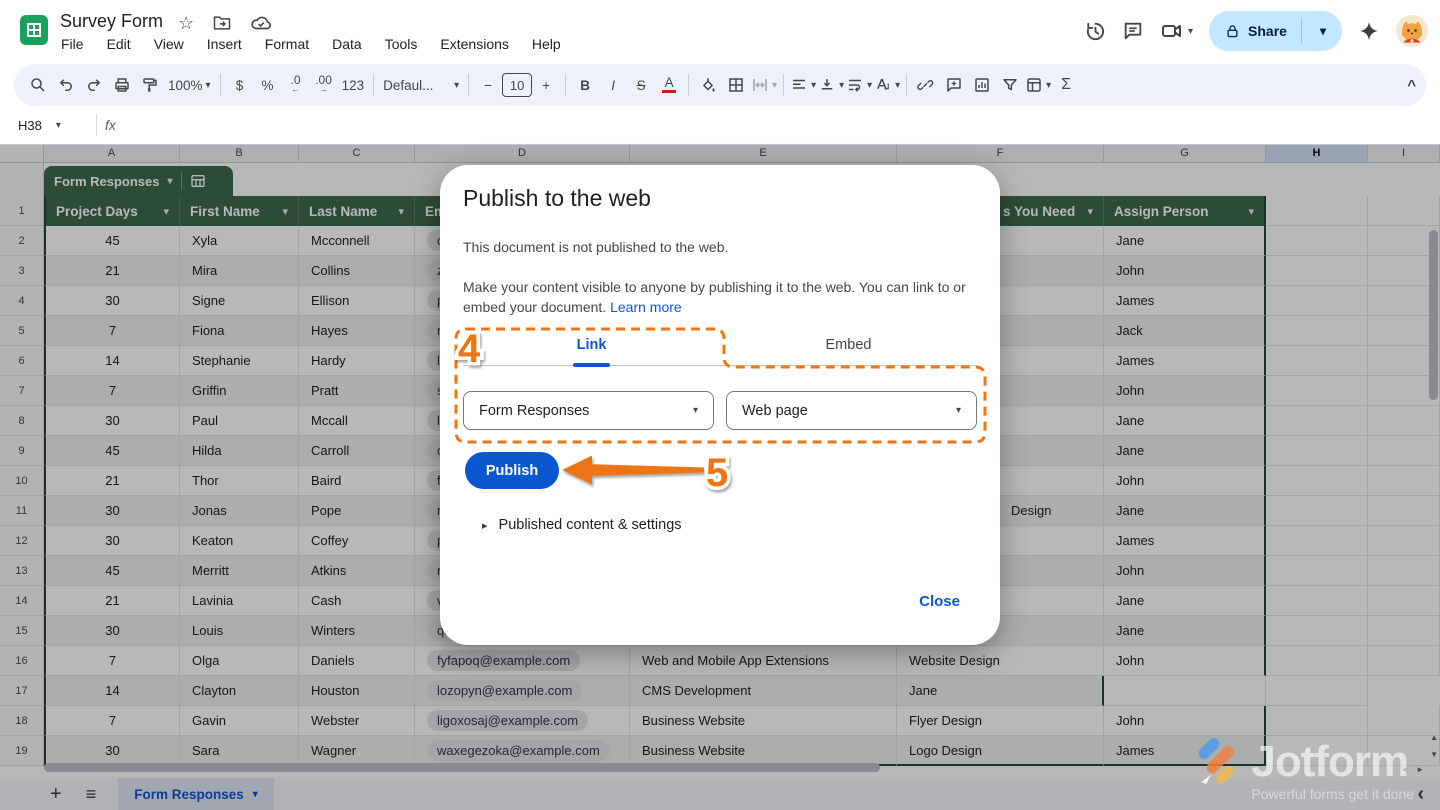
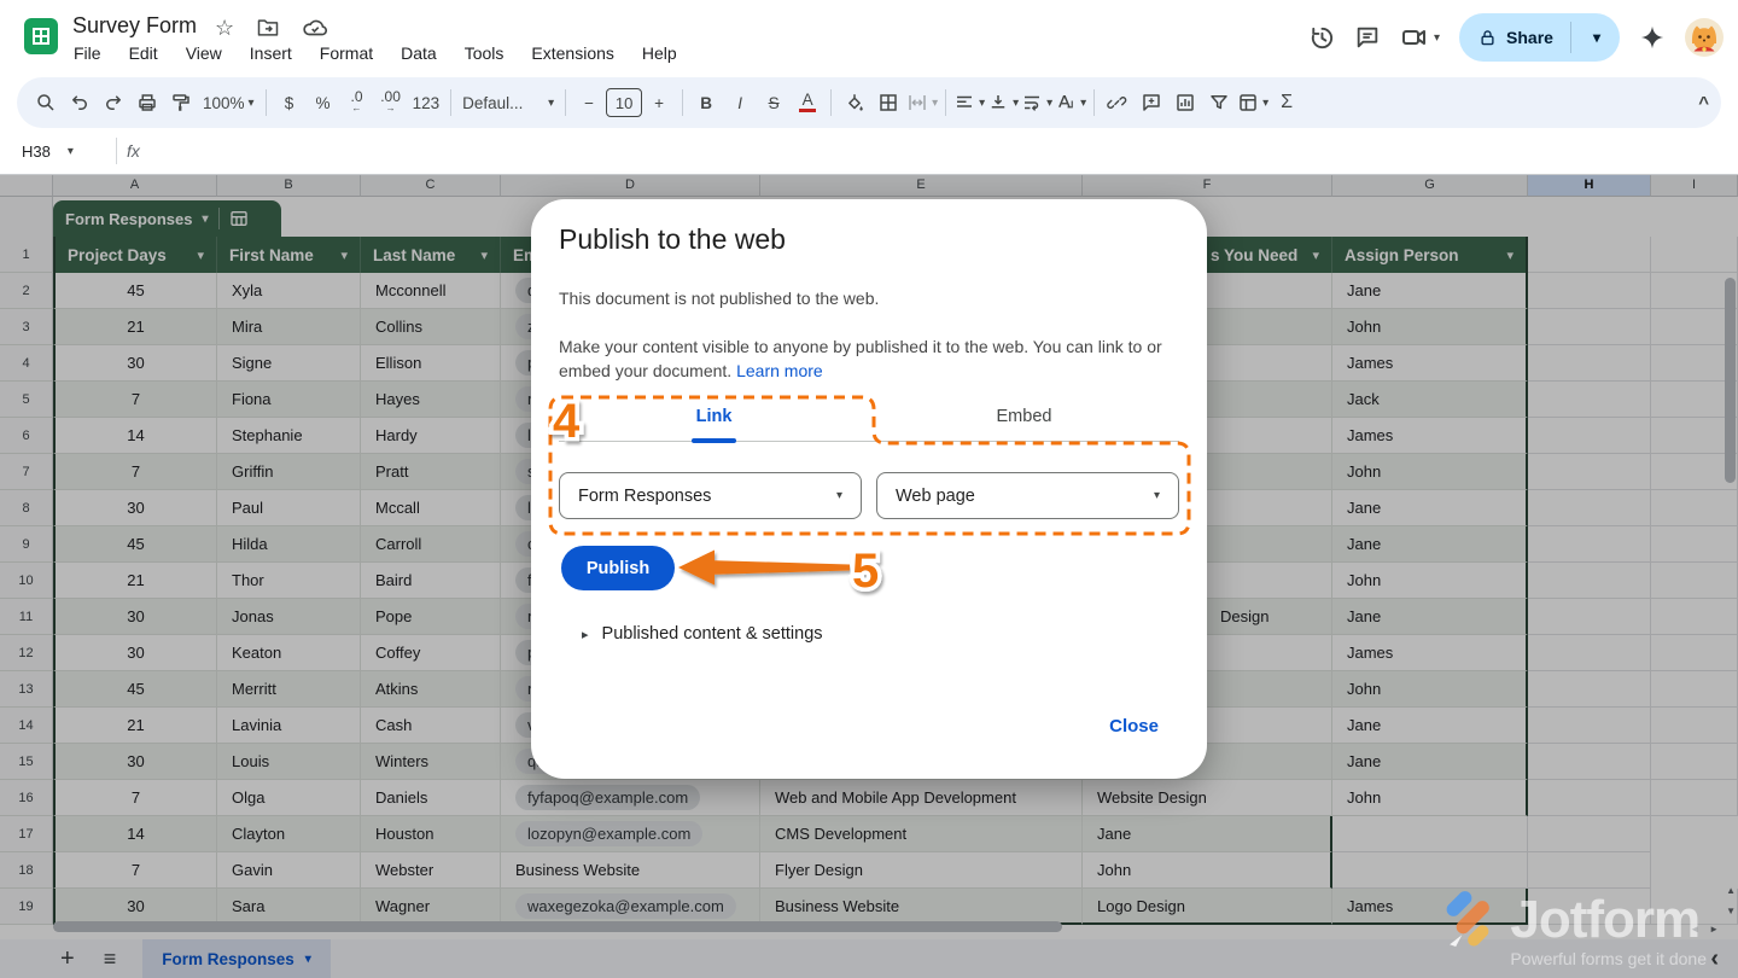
  Survey Form
  ☆
  File
  Edit
  View
  Insert
  Format
  Data
  Tools
  Extensions
  Help
  ▾
  Share
  ▾
  100%
  ▾
  $
  %
  .0
  ←
  .00
  →
  123
  Defaul...
  ▾
  −
  10
  +
  B
  I
  S
  A
  ▾
  ▾
  ▾
  ▾
  ▾
  ▾
  Σ
  ^
  H38
  ▾
  fx
  A
  B
  C
  D
  E
  F
  G
  H
  I
  Form Responses
  ▾
  1
  Project Days
  ▾
  First Name
  ▾
  Last Name
  ▾
  s You Need
  ▾
  Assign Person
  ▾
  2
  45
  Xyla
  Mcconnell
  Jane
  3
  21
  Mira
  Collins
  John
  4
  30
  Signe
  Ellison
  James
  5
  7
  Fiona
  Hayes
  Jack
  6
  14
  Stephanie
  Hardy
  James
  7
  7
  Griffin
  Pratt
  John
  8
  30
  Paul
  Mccall
  Jane
  9
  45
  Hilda
  Carroll
  Jane
  10
  21
  Thor
  Baird
  John
  11
  30
  Jonas
  Pope
  Design
  Jane
  12
  30
  Keaton
  Coffey
  James
  13
  45
  Merritt
  Atkins
  John
  14
  21
  Lavinia
  Cash
  Jane
  15
  30
  Louis
  Winters
  Jane
  16
  7
  Olga
  Daniels
  fyfapoq@example.com
- Web and Mobile App Extensions
+ Web and Mobile App Development
  Website Design
  John
  17
  14
  Clayton
  Houston
  lozopyn@example.com
  CMS Development
  Jane
  18
  7
  Gavin
  Webster
- ligoxosaj@example.com
  Business Website
  Flyer Design
  John
  19
  30
  Sara
  Wagner
  waxegezoka@example.com
  Business Website
  Logo Design
  James
  ▲
  ▼
  ◄
  ►
  +
  ≡
  Form Responses
  ▾
  ‹
  Jotform
  Powerful forms get it done
  Publish to the web
  This document is not published to the web.
- Make your content visible to anyone by publishing it to the web. You can link to or embed your document. Learn more
+ Make your content visible to anyone by published it to the web. You can link to or embed your document. Learn more
  Link
  Embed
  Form Responses
  ▾
  Web page
  ▾
  Publish
  ▸
  Published content & settings
  Close
  4
  5
